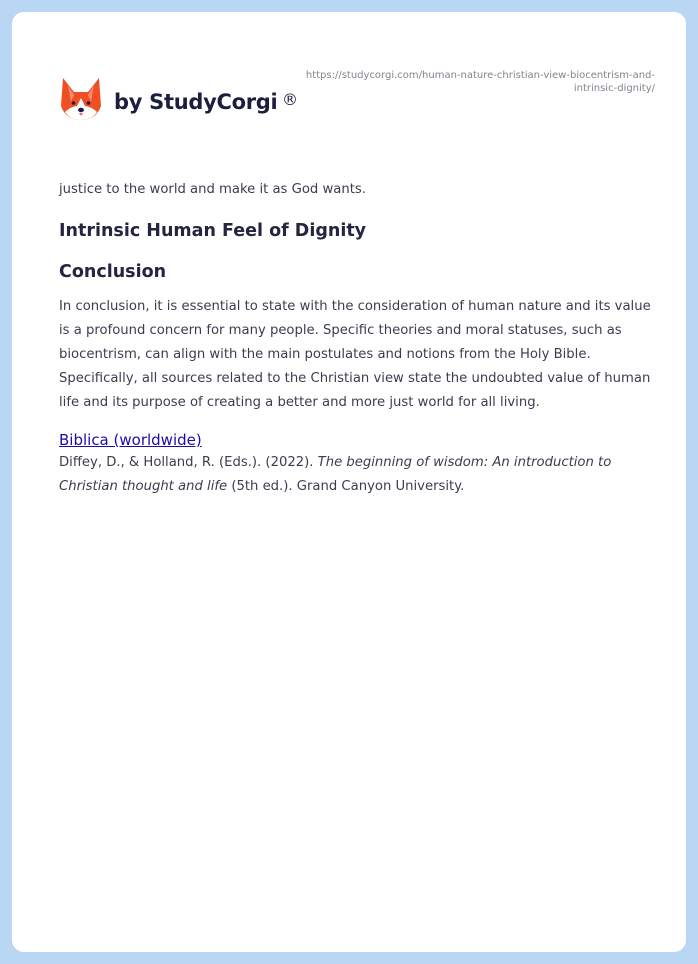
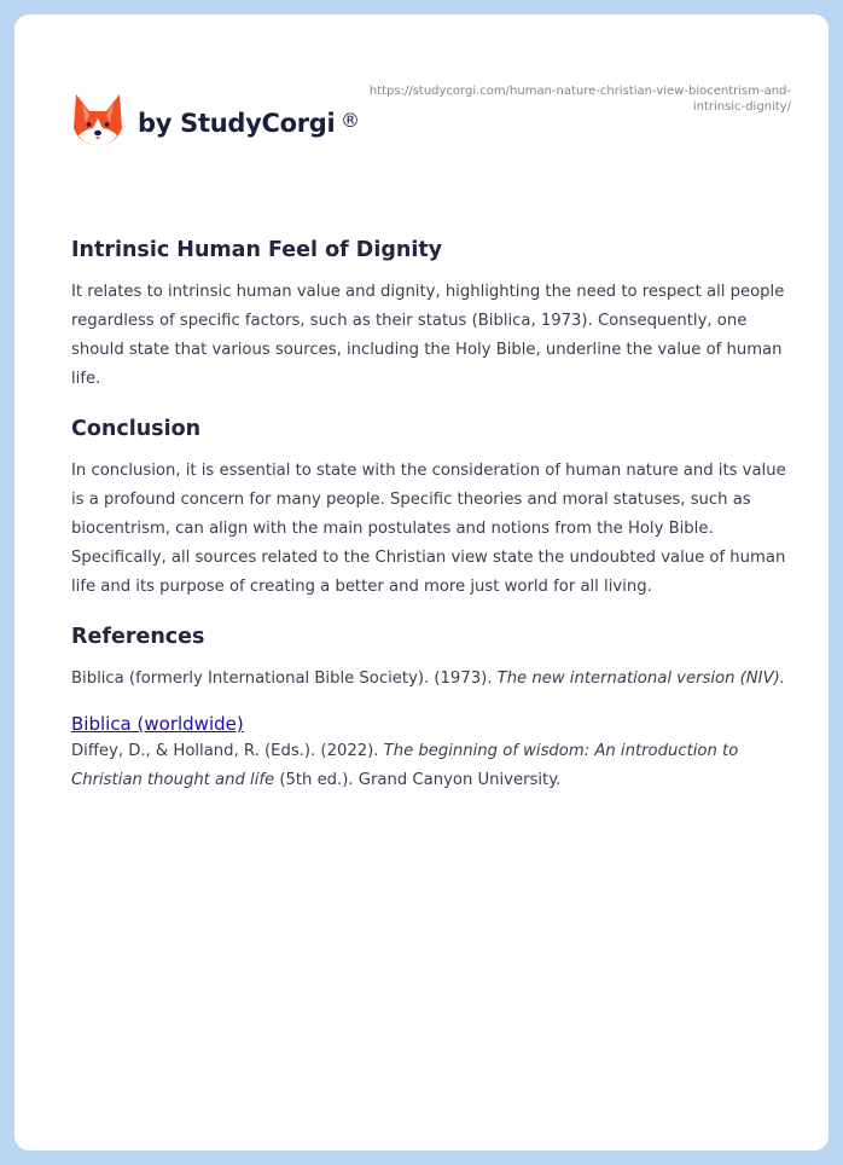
  by StudyCorgi
  ®
  https://studycorgi.com/human-nature-christian-view-biocentrism-and-intrinsic-dignity/
- justice to the world and make it as God wants.
  Intrinsic Human Feel of Dignity
+ It relates to intrinsic human value and dignity, highlighting the need to respect all people regardless of specific factors, such as their status (Biblica, 1973). Consequently, one should state that various sources, including the Holy Bible, underline the value of human life.
  Conclusion
  In conclusion, it is essential to state with the consideration of human nature and its value is a profound concern for many people. Specific theories and moral statuses, such as biocentrism, can align with the main postulates and notions from the Holy Bible. Specifically, all sources related to the Christian view state the undoubted value of human life and its purpose of creating a better and more just world for all living.
+ References
+ Biblica (formerly International Bible Society). (1973). The new international version (NIV).
  Biblica (worldwide)
  Diffey, D., & Holland, R. (Eds.). (2022). The beginning of wisdom: An introduction to Christian thought and life (5th ed.). Grand Canyon University.
